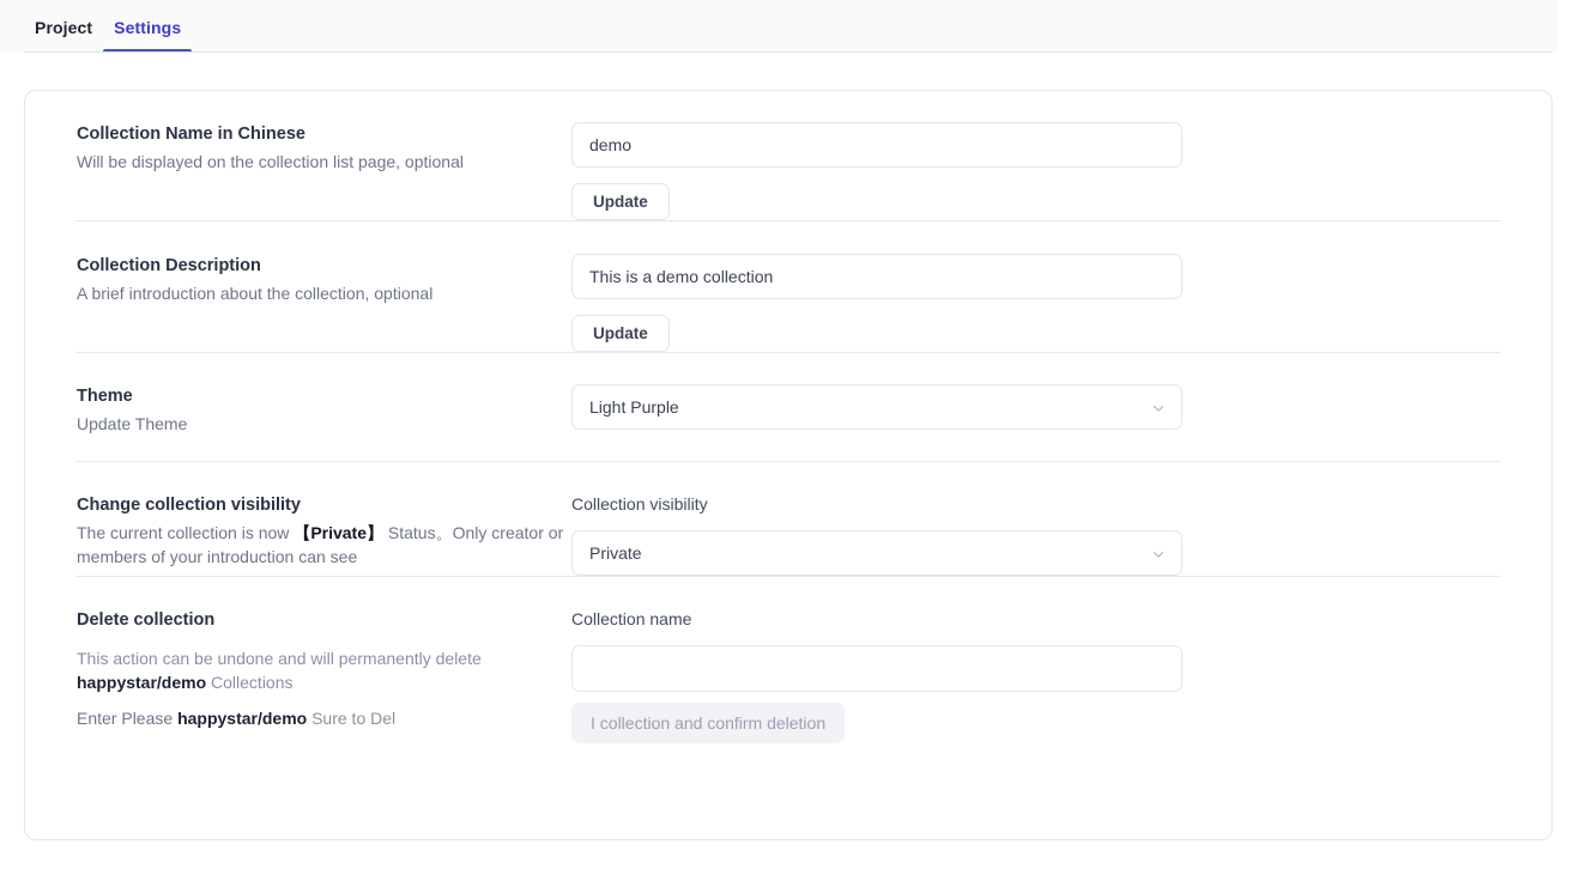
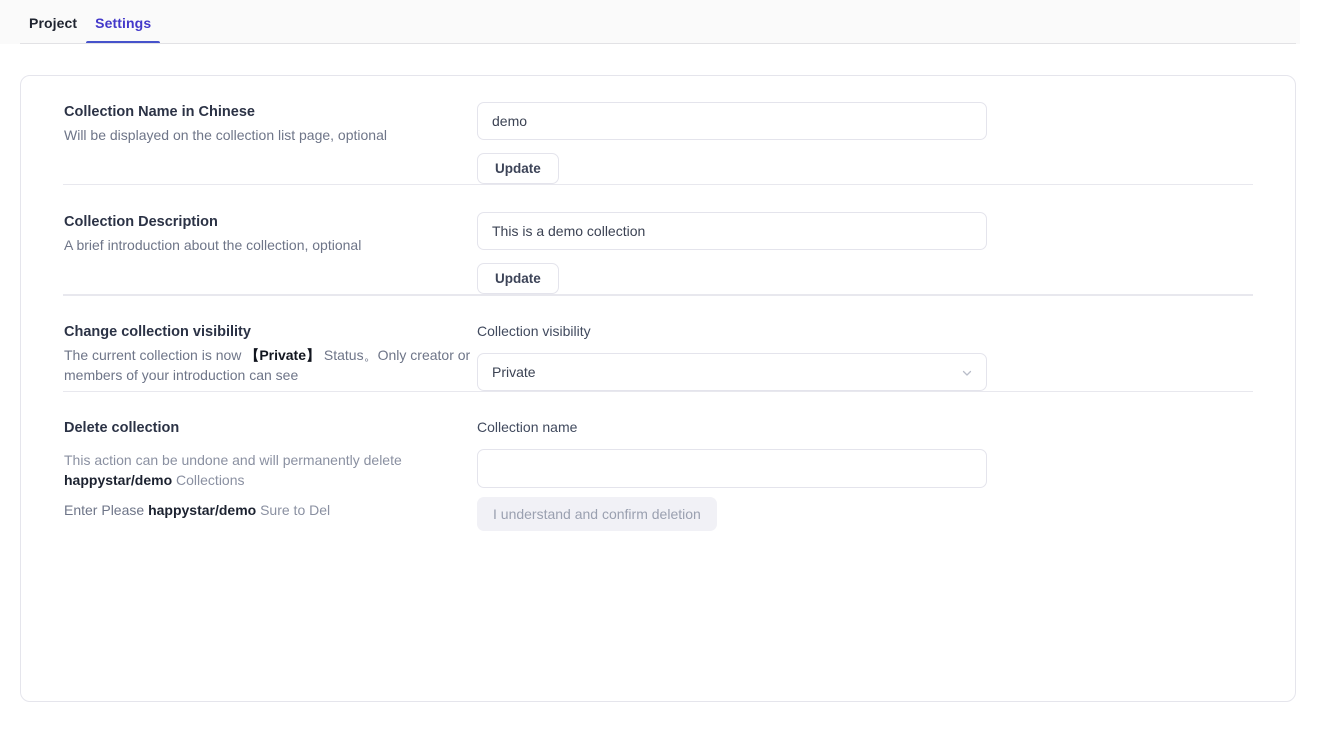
  Project
  Settings
  Collection Name in Chinese
  Will be displayed on the collection list page, optional
  demo
  Update
  Collection Description
  A brief introduction about the collection, optional
  This is a demo collection
  Update
- Theme
- Update Theme
- Light Purple
  Change collection visibility
  The current collection is now 【Private】 Status。Only creator or members of your introduction can see
  Collection visibility
  Private
  Delete collection
  This action can be undone and will permanently delete happystar/demo Collections
  Enter Please happystar/demo Sure to Del
  Collection name
- I collection and confirm deletion
+ I understand and confirm deletion
